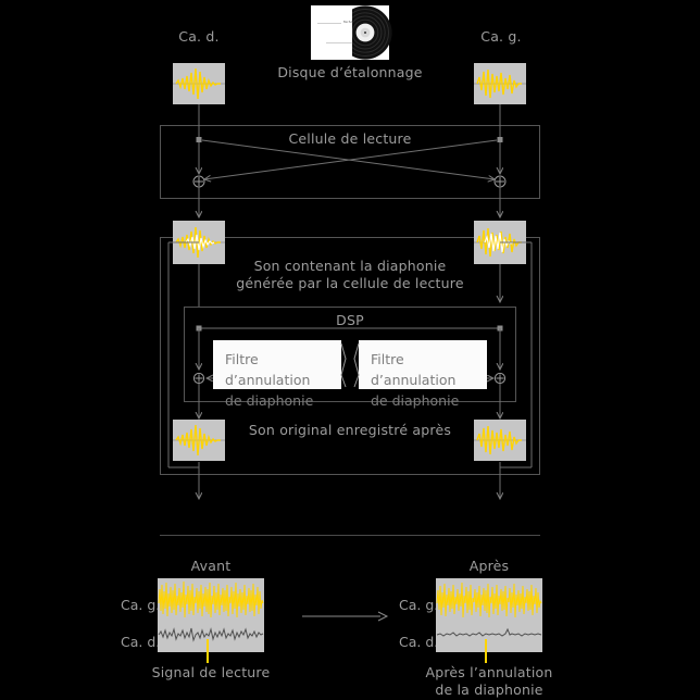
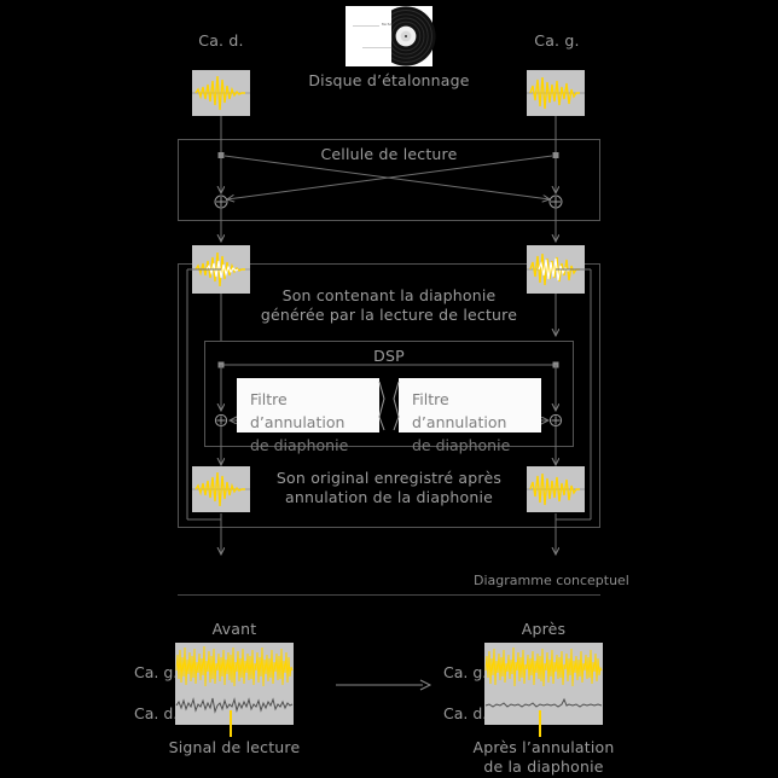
  Ca. d.
  Ca. g.
  Disque d’étalonnage
  Cellule de lecture
  Son contenant la diaphonie
- générée par la cellule de lecture
+ générée par la lecture de lecture
  DSP
  Filtre d’annulation
  de diaphonie
  Filtre d’annulation
  de diaphonie
  Son original enregistré après
+ annulation de la diaphonie
+ Diagramme conceptuel
  Avant
  Ca. g
  Ca. d
  Signal de lecture
  Après
  Ca. g
  Ca. d
  Après l’annulation
  de la diaphonie
